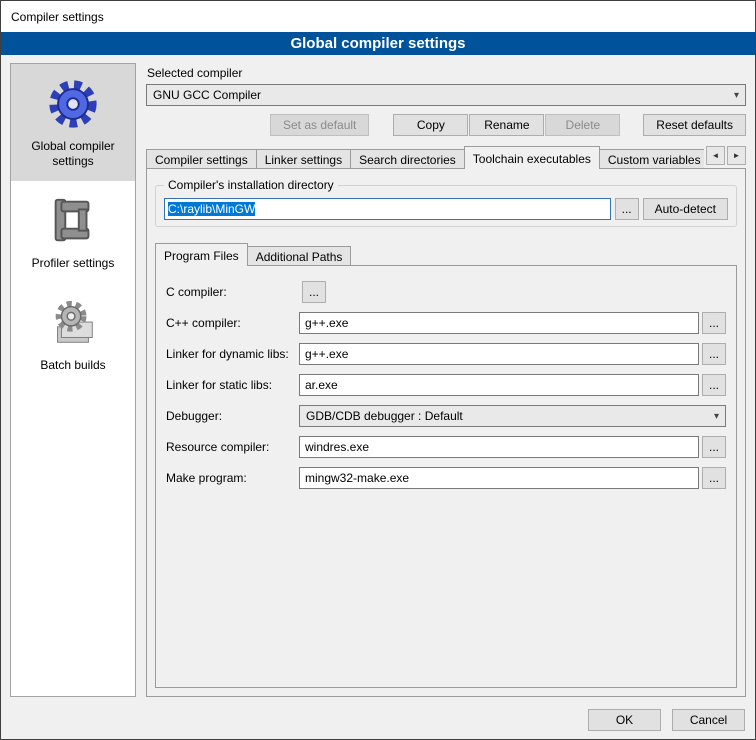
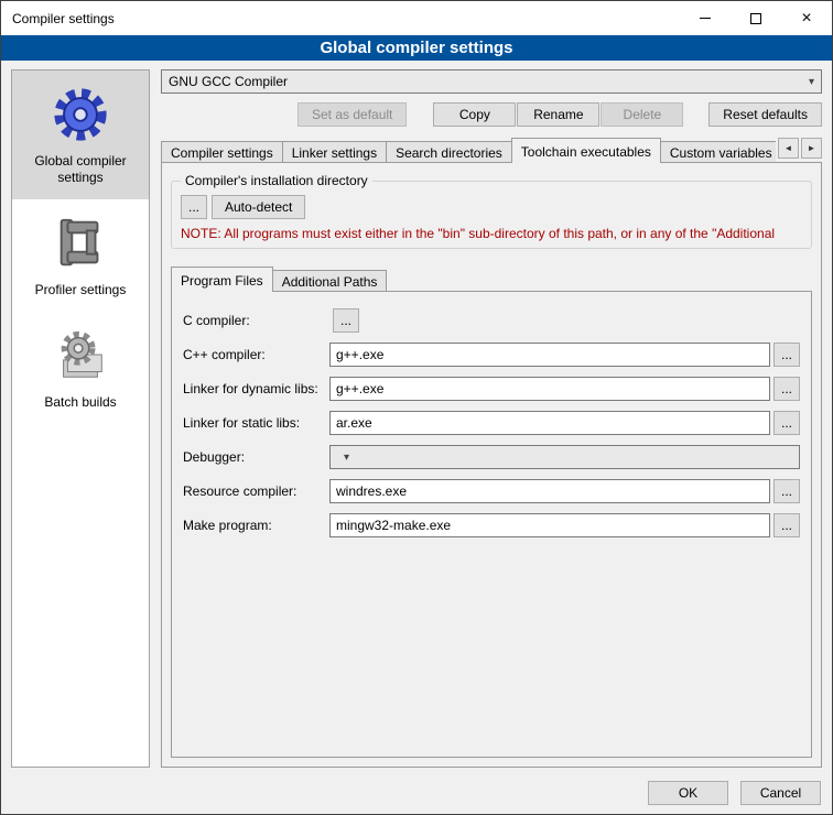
  Compiler settings
+ ×
  Global compiler settings
  Global compiler settings
  Profiler settings
  Batch builds
- Selected compiler
  GNU GCC Compiler
  ▾
  Set as default
  Copy
  Rename
  Delete
  Reset defaults
  Compiler settings
  Linker settings
  Search directories
  Toolchain executables
  Custom variables
  ◄
  ►
  Compiler's installation directory
- C:\raylib\MinGW
  ...
  Auto-detect
+ NOTE: All programs must exist either in the "bin" sub-directory of this path, or in any of the "Additional
  Program Files
  Additional Paths
  C compiler:
  ...
  C++ compiler:
  g++.exe
  ...
  Linker for dynamic libs:
  g++.exe
  ...
  Linker for static libs:
  ar.exe
  ...
  Debugger:
- GDB/CDB debugger : Default
  ▾
  Resource compiler:
  windres.exe
  ...
  Make program:
  mingw32-make.exe
  ...
  OK
  Cancel
